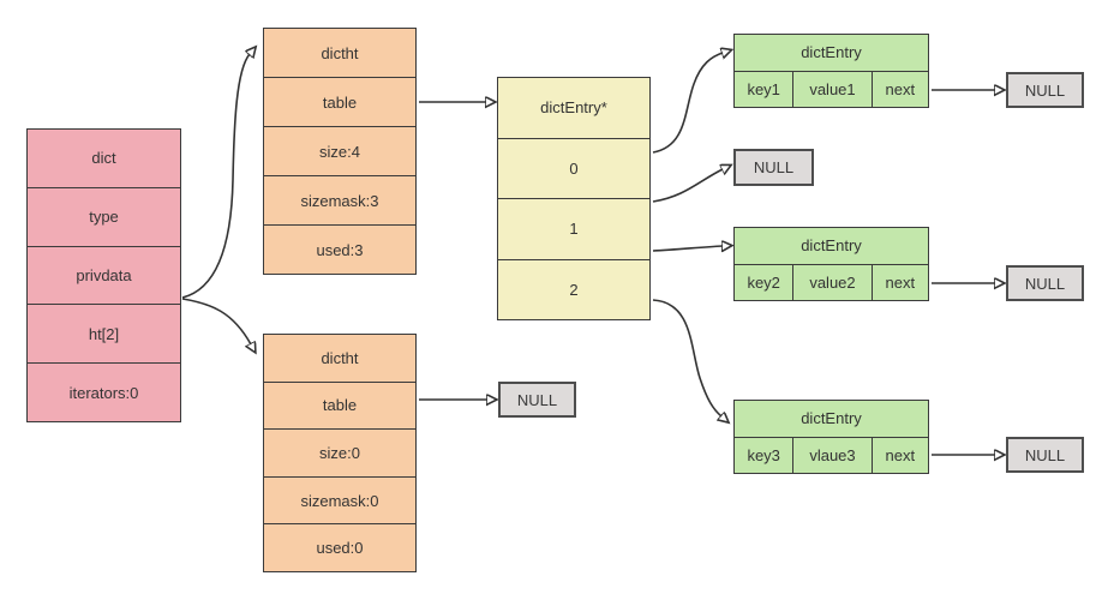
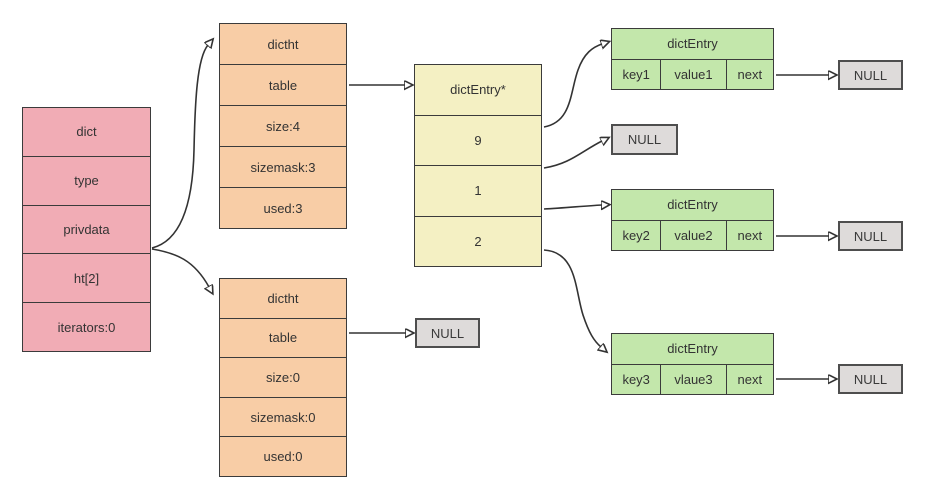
  dict
  type
  privdata
  ht[2]
  iterators:0
  dictht
  table
  size:4
  sizemask:3
  used:3
  dictht
  table
  size:0
  sizemask:0
  used:0
  dictEntry*
- 0
+ 9
  1
  2
  dictEntry
  key1
  value1
  next
  dictEntry
  key2
  value2
  next
  dictEntry
  key3
  vlaue3
  next
  NULL
  NULL
  NULL
  NULL
  NULL
